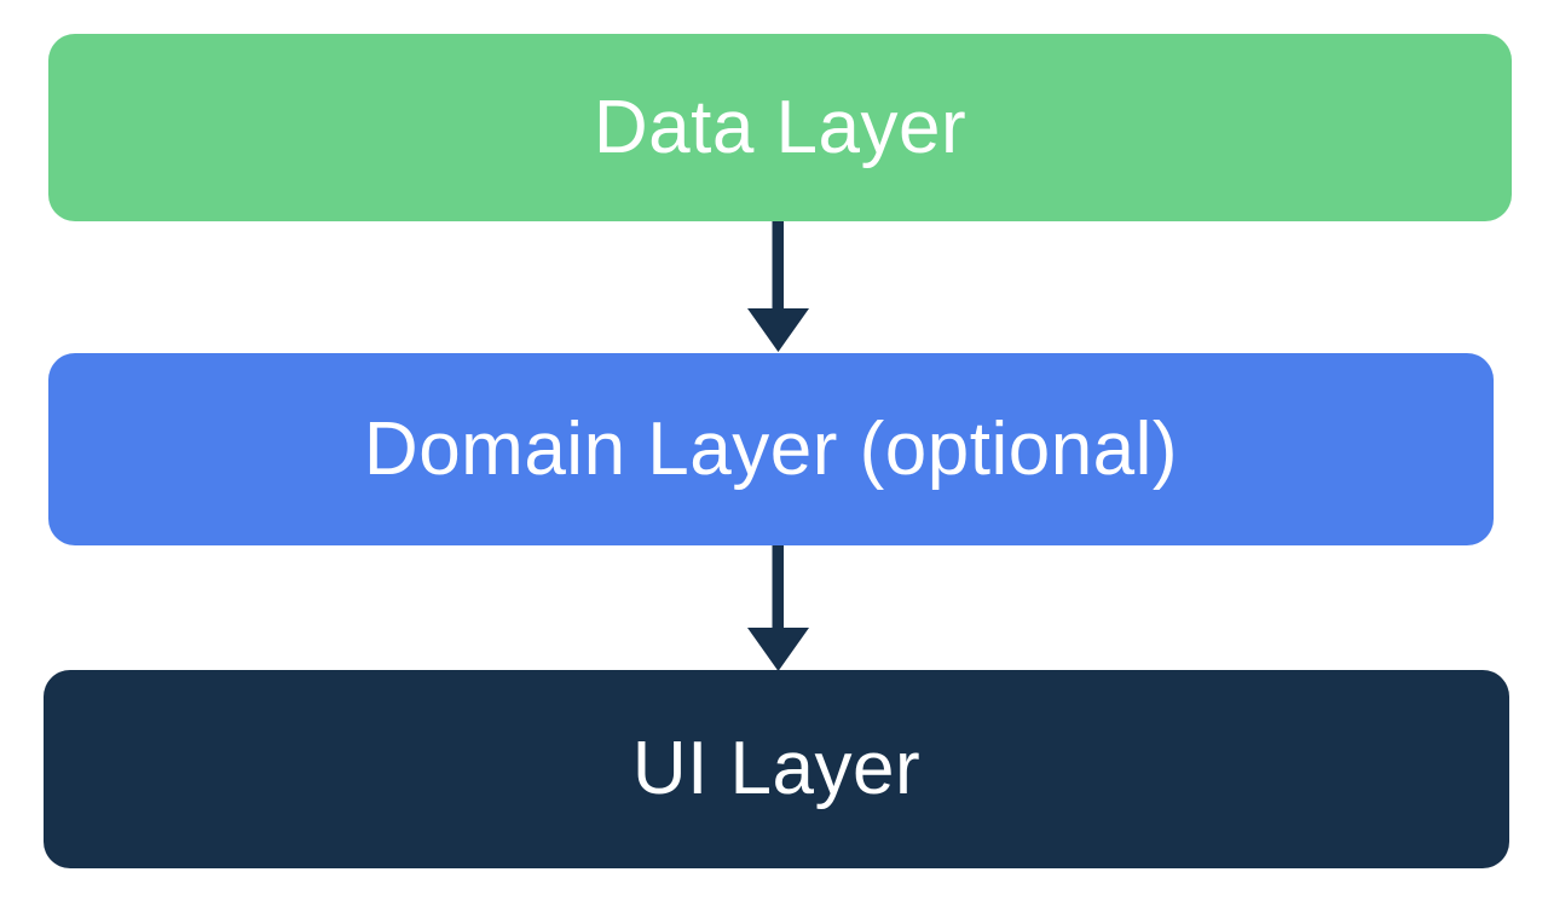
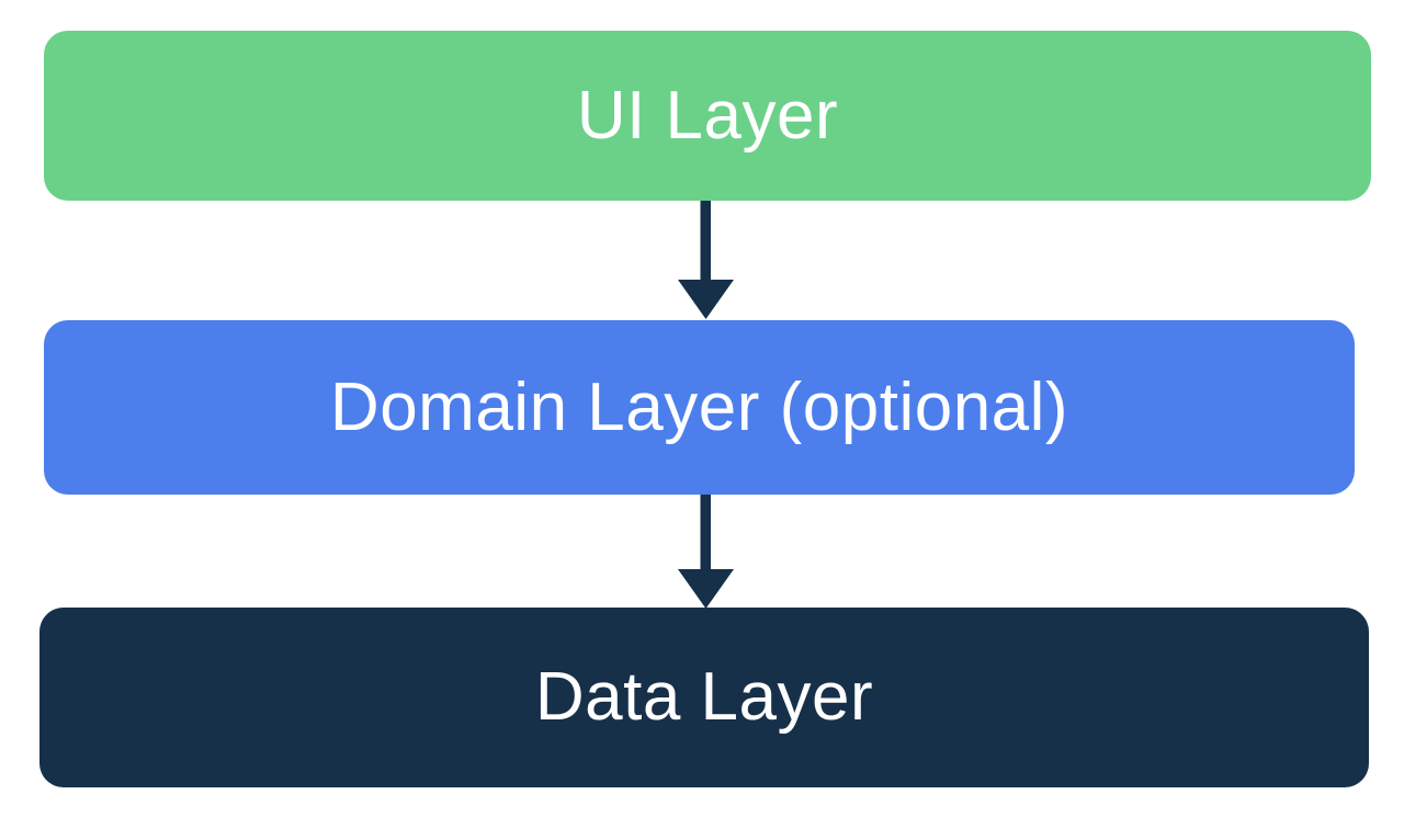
- Data Layer
+ UI Layer
  Domain Layer (optional)
- UI Layer
+ Data Layer
